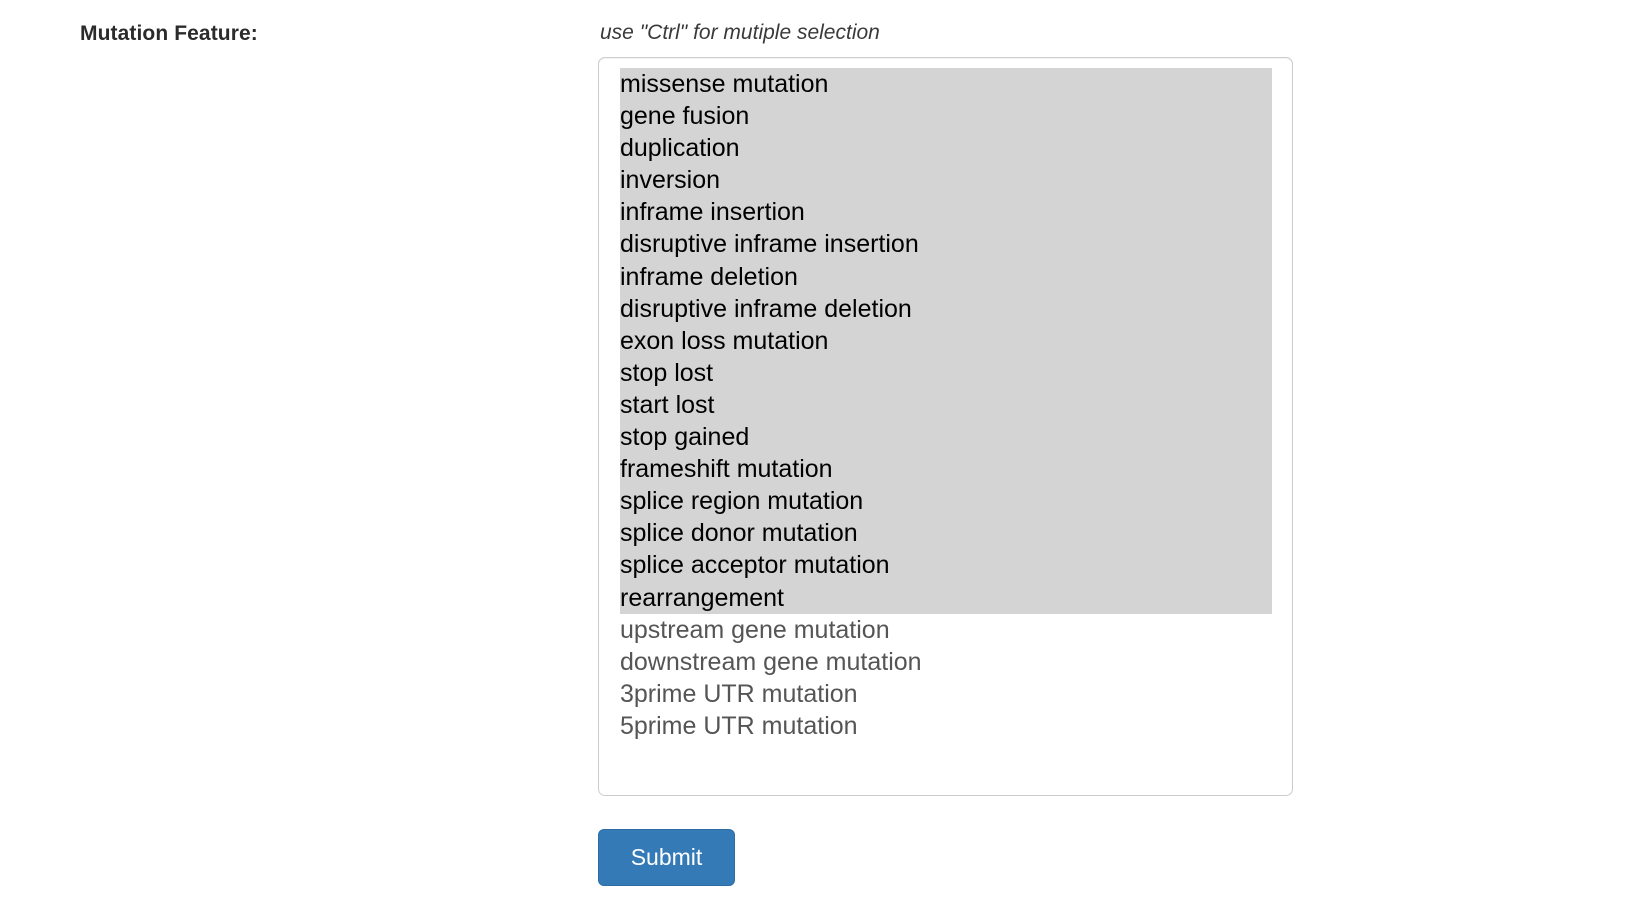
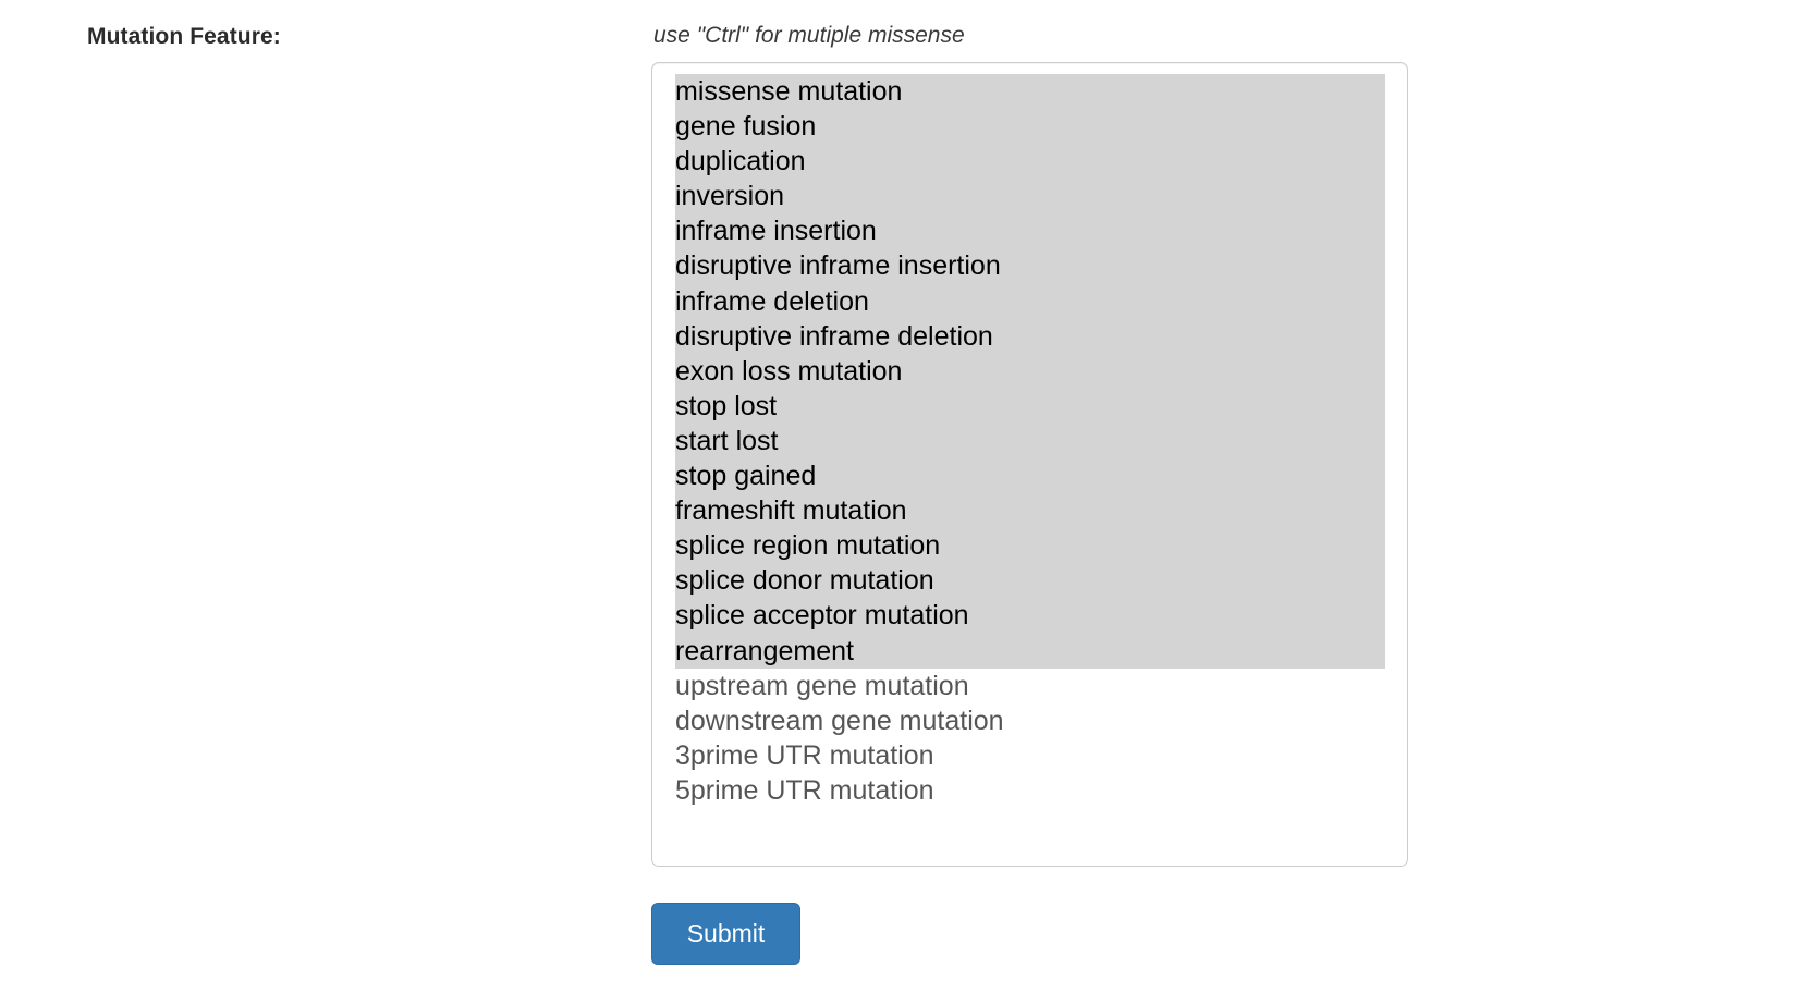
  Mutation Feature:
- use "Ctrl" for mutiple selection
+ use "Ctrl" for mutiple missense
  missense mutation
  gene fusion
  duplication
  inversion
  inframe insertion
  disruptive inframe insertion
  inframe deletion
  disruptive inframe deletion
  exon loss mutation
  stop lost
  start lost
  stop gained
  frameshift mutation
  splice region mutation
  splice donor mutation
  splice acceptor mutation
  rearrangement
  upstream gene mutation
  downstream gene mutation
  3prime UTR mutation
  5prime UTR mutation
  Submit
